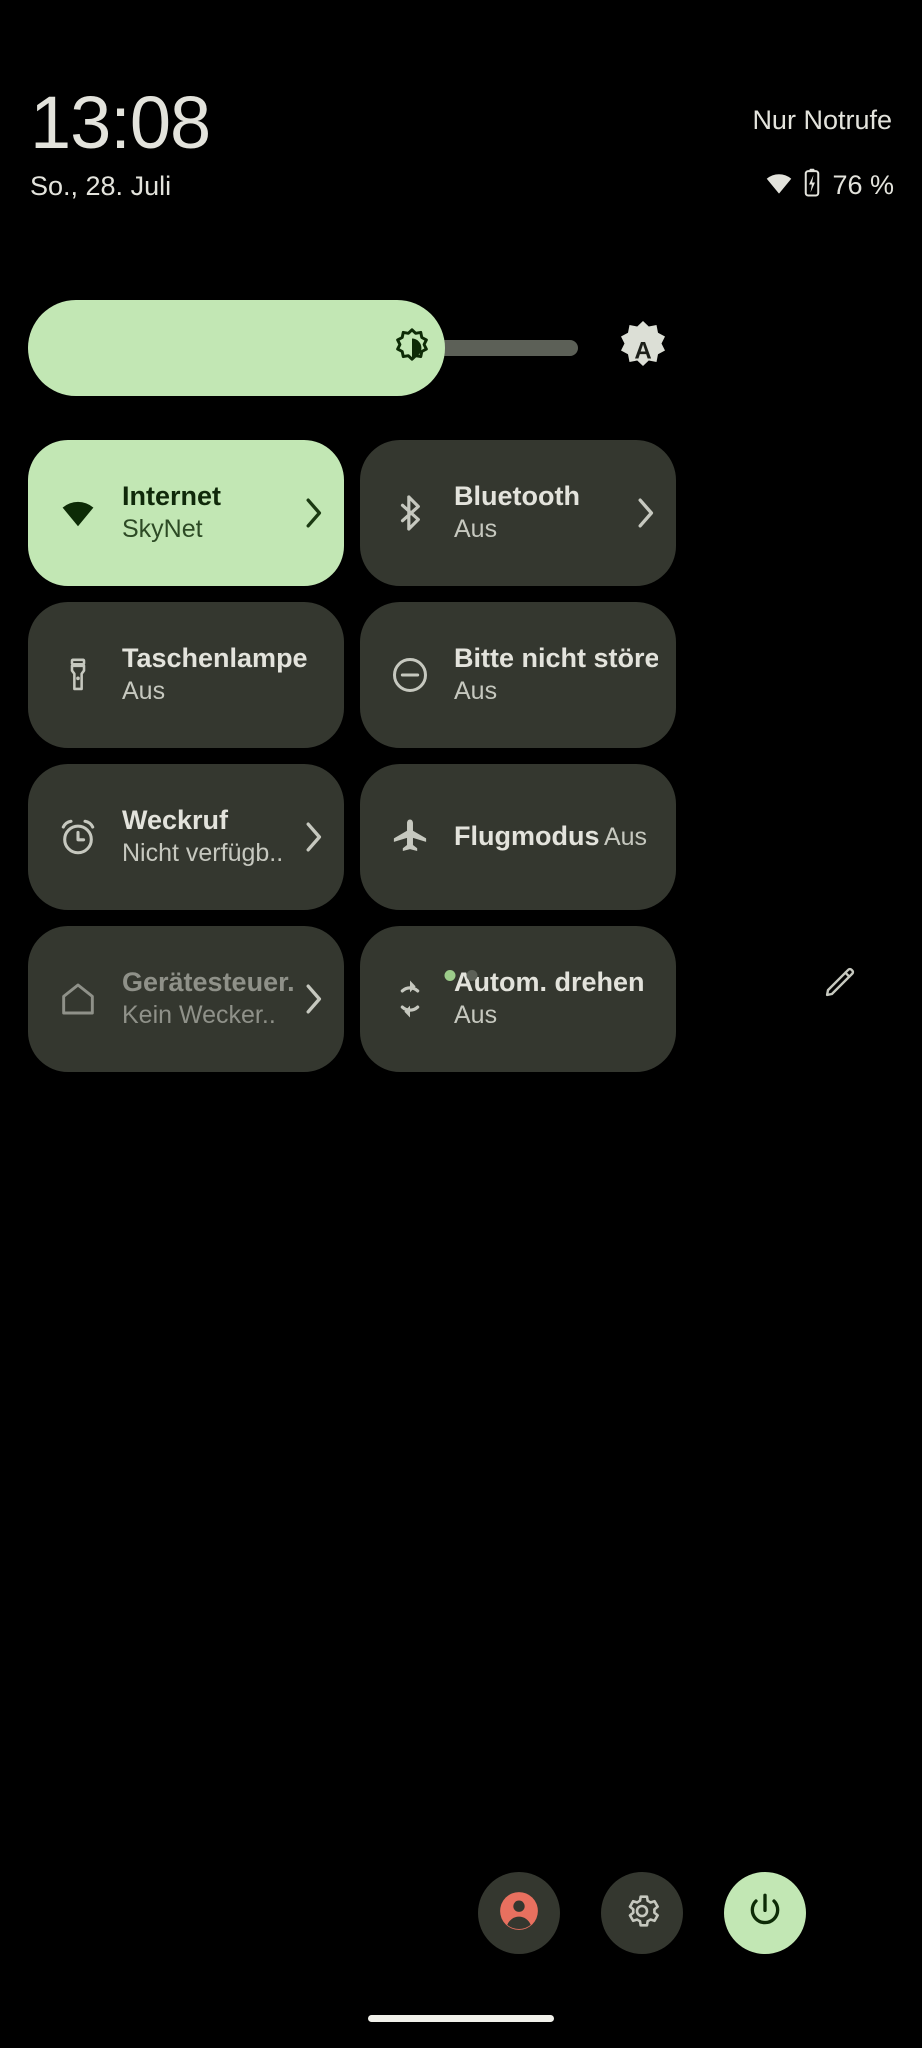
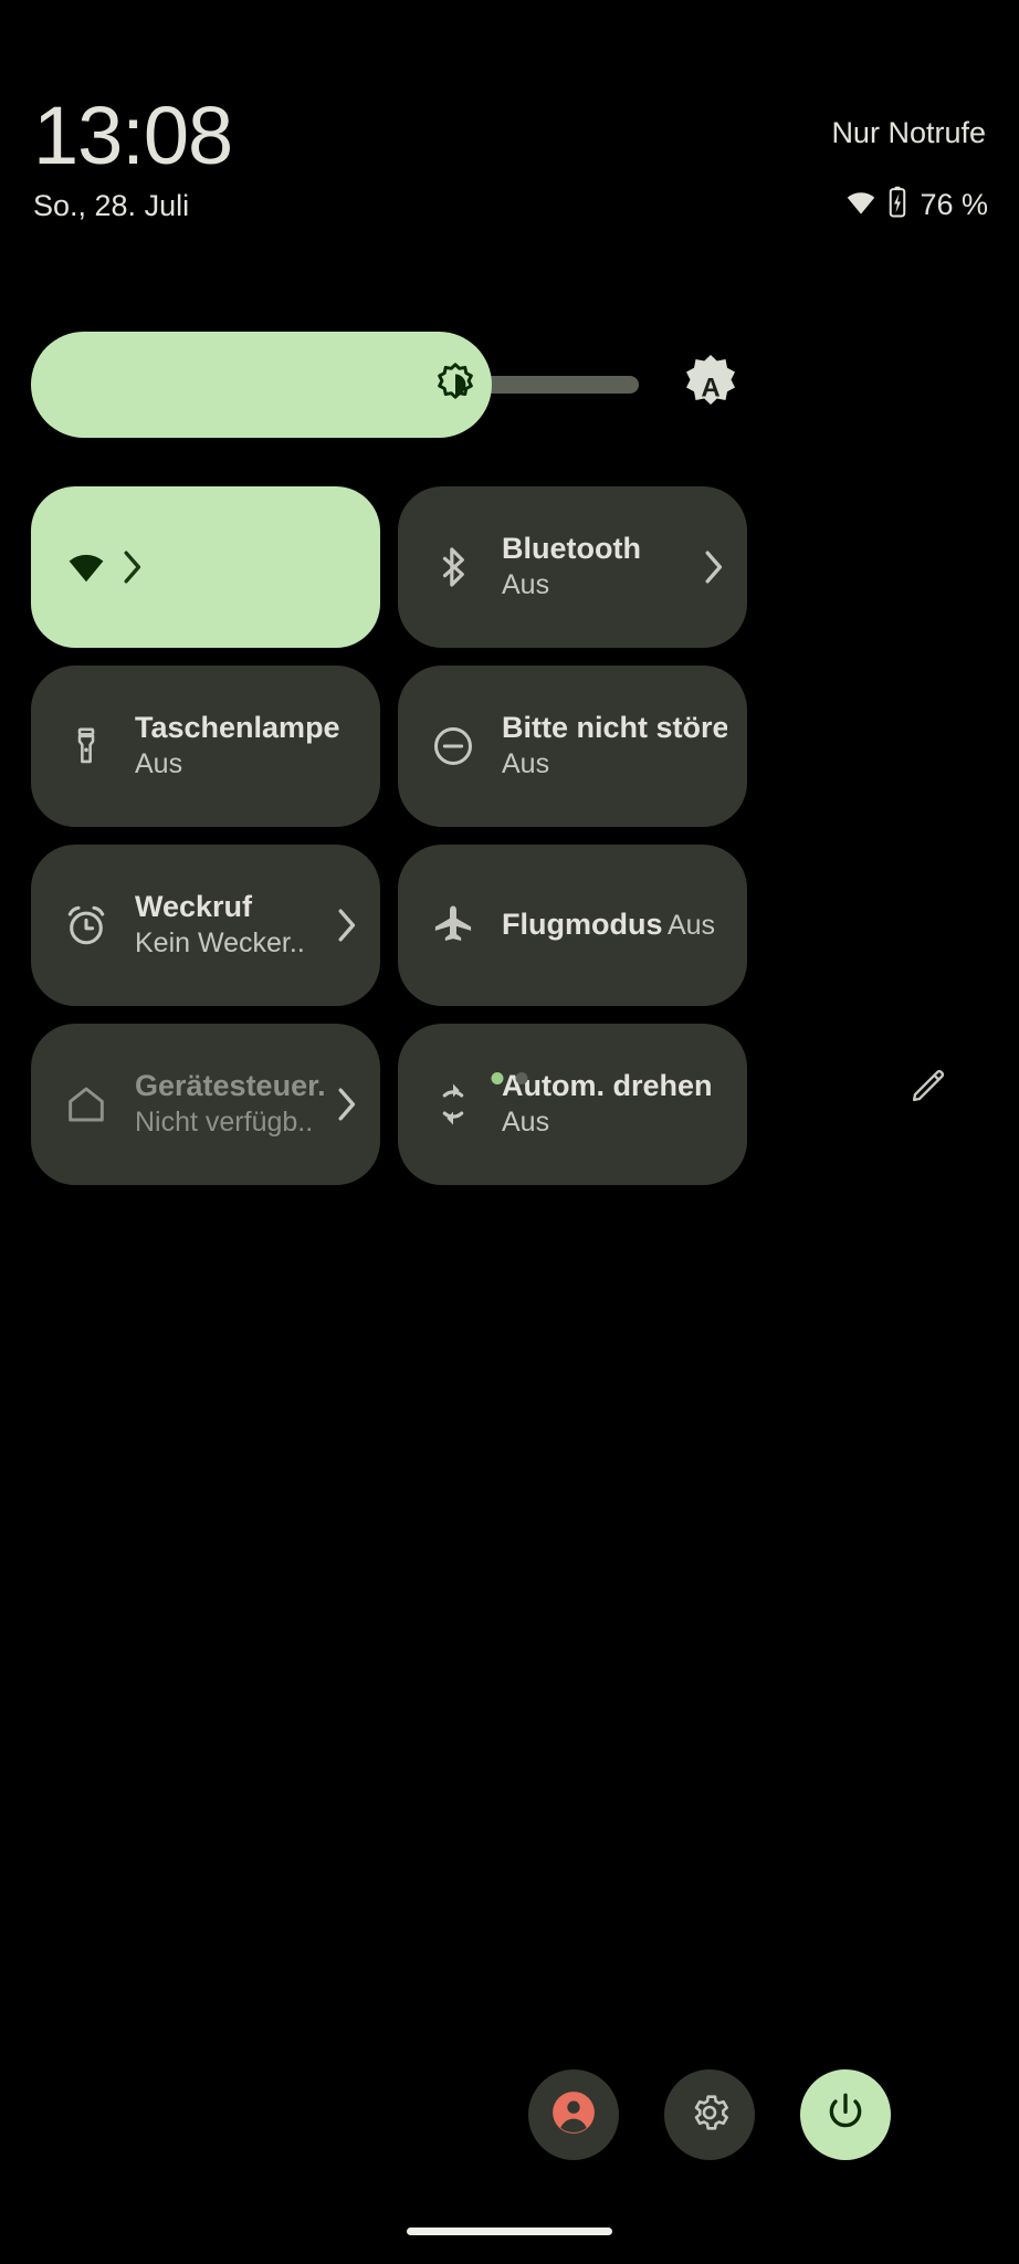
  13:08
  Nur Notrufe
  So., 28. Juli
  76 %
  A
- Internet SkyNet
  Bluetooth Aus
  Taschenlampe Aus
  Bitte nicht störe Aus
- Weckruf Nicht verfügb..
+ Weckruf Kein Wecker..
  Flugmodus Aus
- Gerätesteuer. Kein Wecker..
+ Gerätesteuer. Nicht verfügb..
  Autom. drehen Aus
